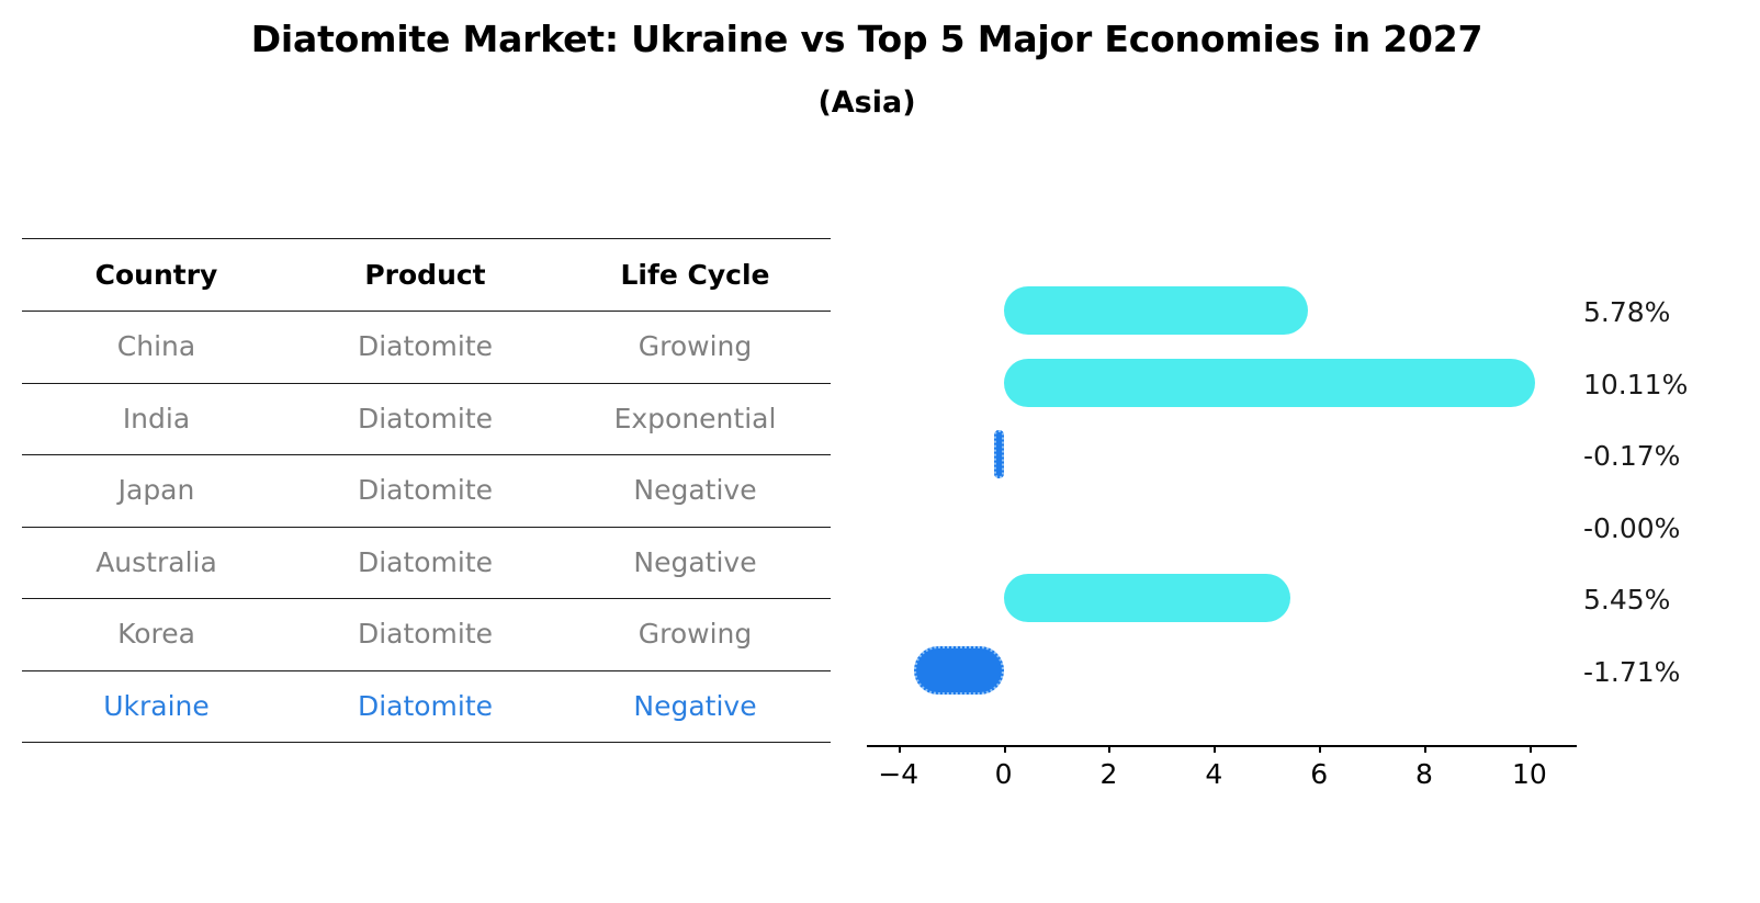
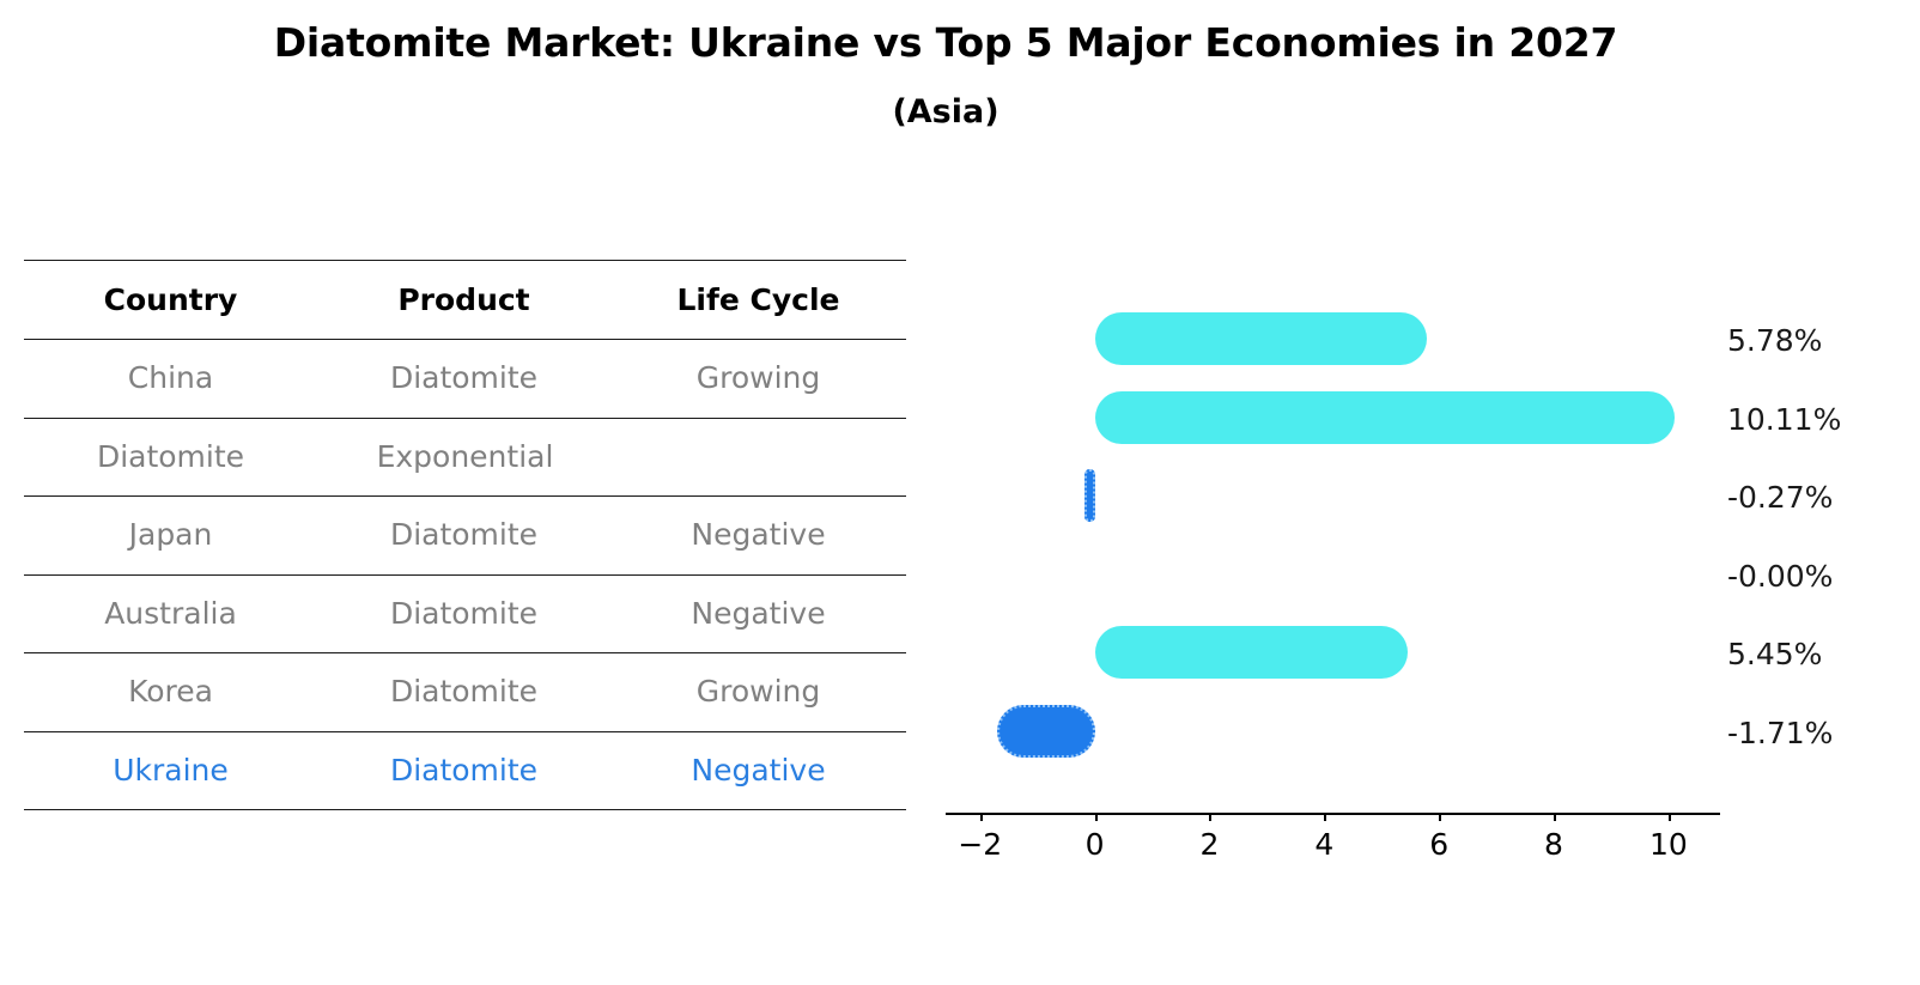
  Diatomite Market: Ukraine vs Top 5 Major Economies in 2027
  (Asia)
  Country
  Product
  Life Cycle
  China
  Diatomite
  Growing
- India
  Diatomite
  Exponential
  Japan
  Diatomite
  Negative
  Australia
  Diatomite
  Negative
  Korea
  Diatomite
  Growing
  Ukraine
  Diatomite
  Negative
  5.78%
  10.11%
- -0.17%
+ -0.27%
  -0.00%
  5.45%
  -1.71%
- −4
+ −2
  0
  2
  4
  6
  8
  10
